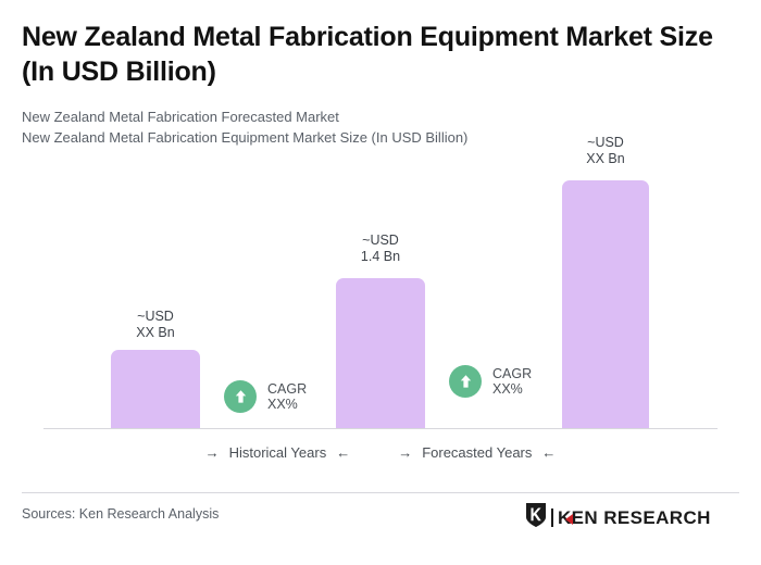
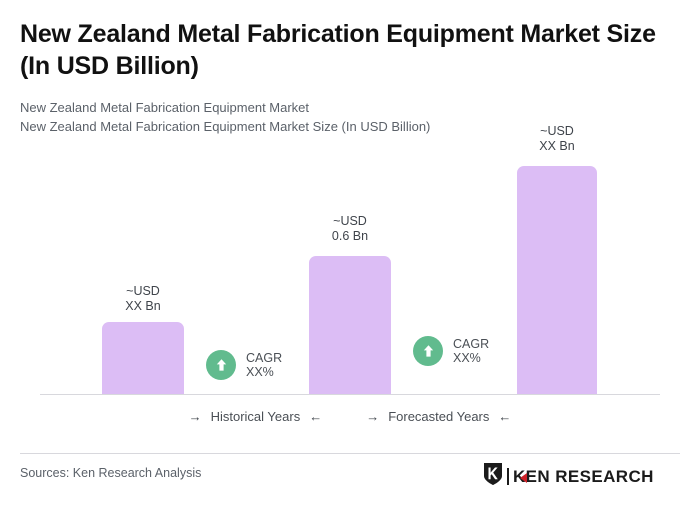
  New Zealand Metal Fabrication Equipment Market Size (In USD Billion)
- New Zealand Metal Fabrication Forecasted Market
+ New Zealand Metal Fabrication Equipment Market
  New Zealand Metal Fabrication Equipment Market Size (In USD Billion)
  ~USD
  XX Bn
  ~USD
- 1.4 Bn
+ 0.6 Bn
  ~USD
  XX Bn
  CAGR
  XX%
  CAGR
  XX%
  →
  Historical Years
  ←
  →
  Forecasted Years
  ←
  Sources: Ken Research Analysis
  KEN RESEARCH
